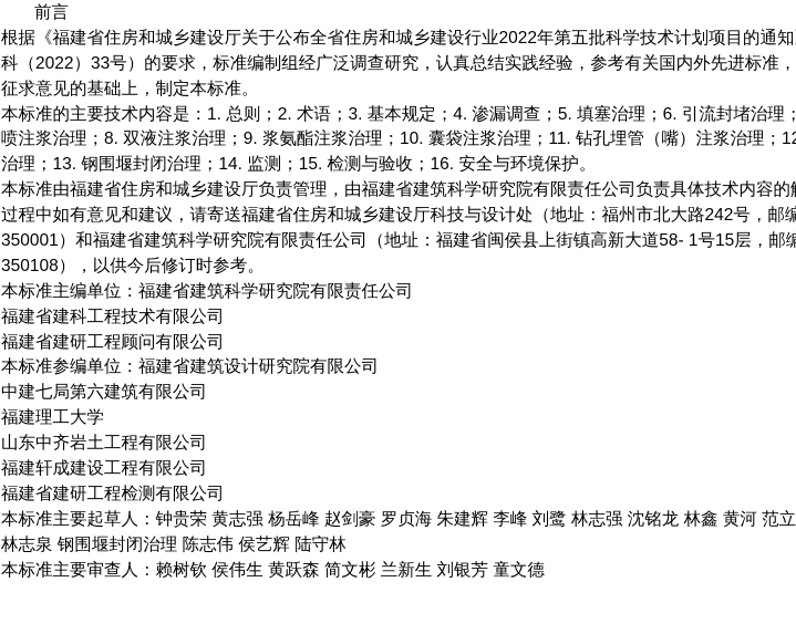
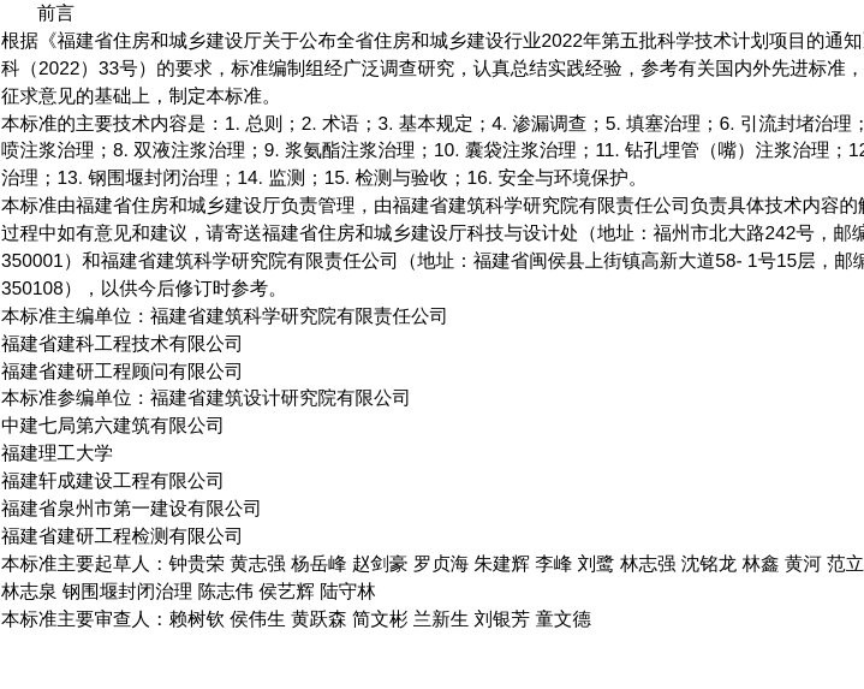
  前言
  根据《福建省住房和城乡建设厅关于公布全省住房和城乡建设行业2022年第五批科学技术计划项目的通知
  科（2022）33号）的要求，标准编制组经广泛调查研究，认真总结实践经验，参考有关国内外先进标准，
  征求意见的基础上，制定本标准。
  本标准的主要技术内容是：1. 总则；2. 术语；3. 基本规定；4. 渗漏调查；5. 填塞治理；6. 引流封堵治理；
  喷注浆治理；8. 双液注浆治理；9. 浆氨酯注浆治理；10. 囊袋注浆治理；11. 钻孔埋管（嘴）注浆治理；1
  治理；13. 钢围堰封闭治理；14. 监测；15. 检测与验收；16. 安全与环境保护。
  本标准由福建省住房和城乡建设厅负责管理，由福建省建筑科学研究院有限责任公司负责具体技术内容的
  过程中如有意见和建议，请寄送福建省住房和城乡建设厅科技与设计处（地址：福州市北大路242号，邮编
  350001）和福建省建筑科学研究院有限责任公司（地址：福建省闽侯县上街镇高新大道58- 1号15层，邮编
  350108），以供今后修订时参考。
  本标准主编单位：福建省建筑科学研究院有限责任公司
  福建省建科工程技术有限公司
  福建省建研工程顾问有限公司
  本标准参编单位：福建省建筑设计研究院有限公司
  中建七局第六建筑有限公司
  福建理工大学
- 山东中齐岩土工程有限公司
  福建轩成建设工程有限公司
+ 福建省泉州市第一建设有限公司
  福建省建研工程检测有限公司
  本标准主要起草人：钟贵荣 黄志强 杨岳峰 赵剑豪 罗贞海 朱建辉 李峰 刘鹭 林志强 沈铭龙 林鑫 黄河 范立
  林志泉 钢围堰封闭治理 陈志伟 侯艺辉 陆守林
  本标准主要审查人：赖树钦 侯伟生 黄跃森 简文彬 兰新生 刘银芳 童文德
